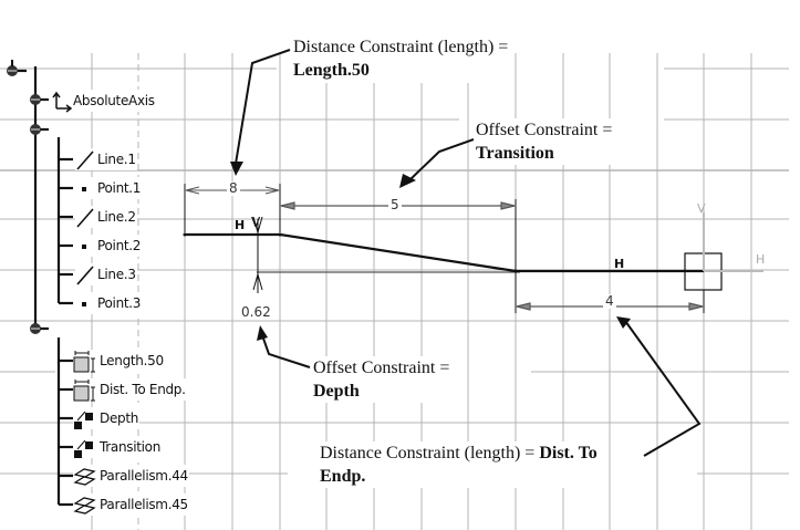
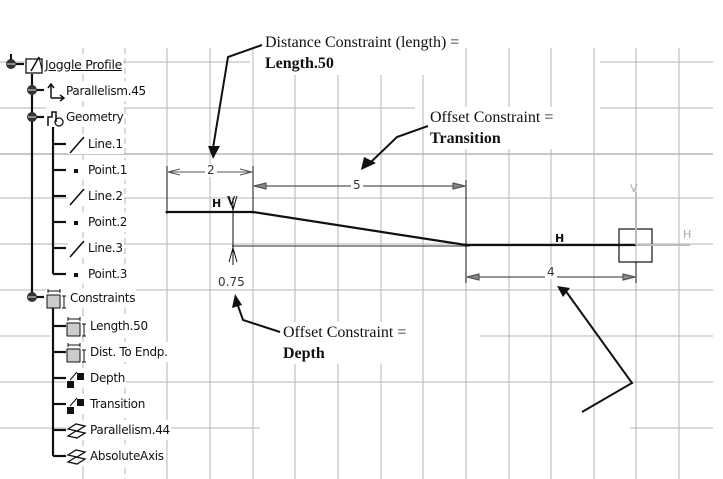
+ Joggle Profile
- AbsoluteAxis
+ Parallelism.45
+ Geometry
  Line.1
  Point.1
  Line.2
  Point.2
  Line.3
  Point.3
+ Constraints
  Length.50
  Dist. To Endp.
  Depth
  Transition
  Parallelism.44
- Parallelism.45
+ AbsoluteAxis
- 8
+ 2
  5
- 0.62
+ 0.75
  4
  H
  V
  H
  V
  H
  Distance Constraint (length) =
  Length.50
  Offset Constraint =
  Transition
  Offset Constraint =
  Depth
- Distance Constraint (length) = Dist. To
- Endp.
